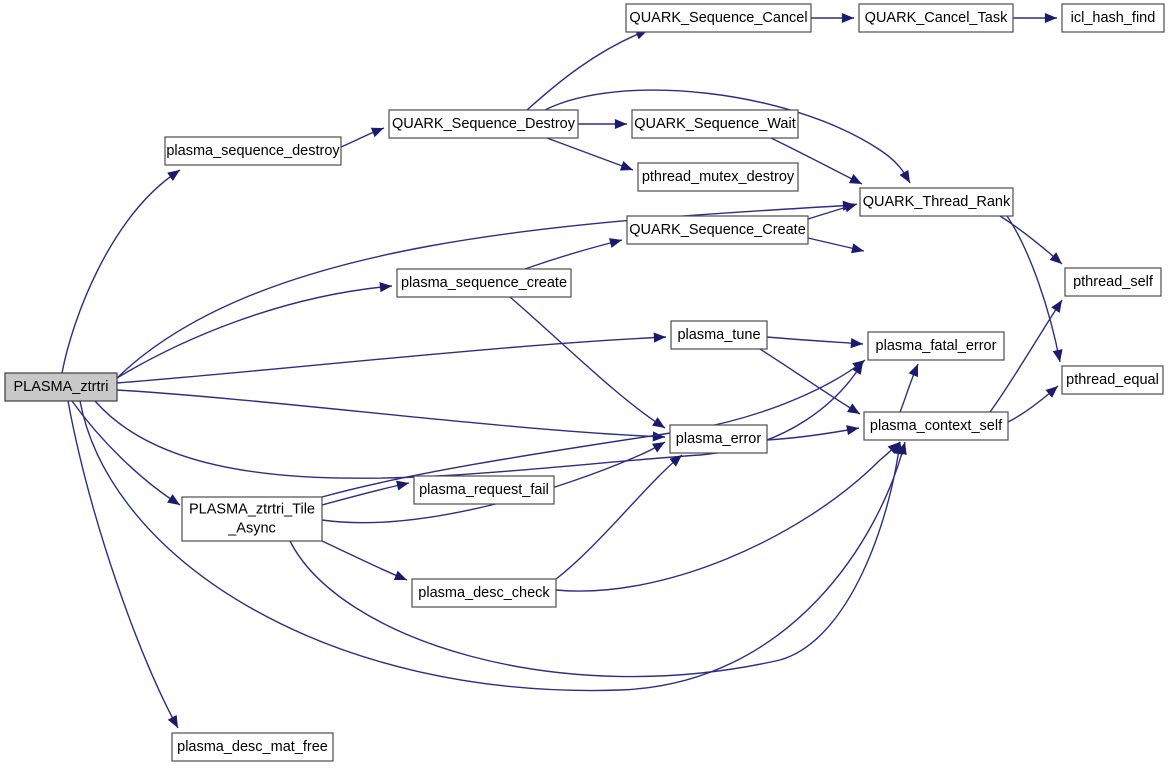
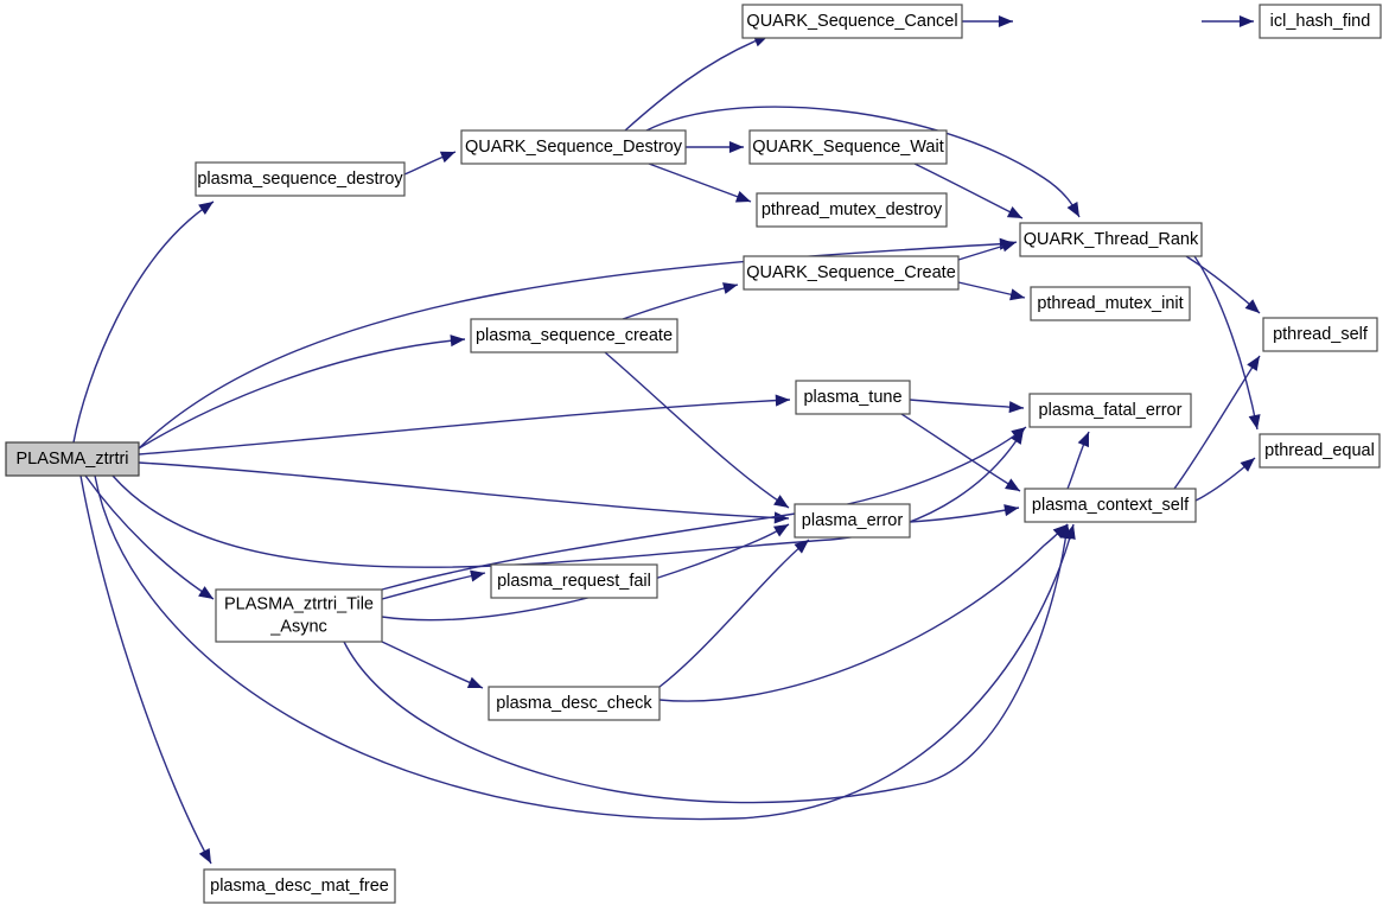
  PLASMA_ztrtri
  plasma_sequence_destroy
  QUARK_Sequence_Destroy
  QUARK_Sequence_Cancel
- QUARK_Cancel_Task
  icl_hash_find
  QUARK_Sequence_Wait
  pthread_mutex_destroy
  QUARK_Thread_Rank
  QUARK_Sequence_Create
+ pthread_mutex_init
  pthread_self
  plasma_sequence_create
  plasma_tune
  plasma_fatal_error
  pthread_equal
  plasma_context_self
  plasma_error
  plasma_request_fail
  PLASMA_ztrtri_Tile _Async
  plasma_desc_check
  plasma_desc_mat_free
